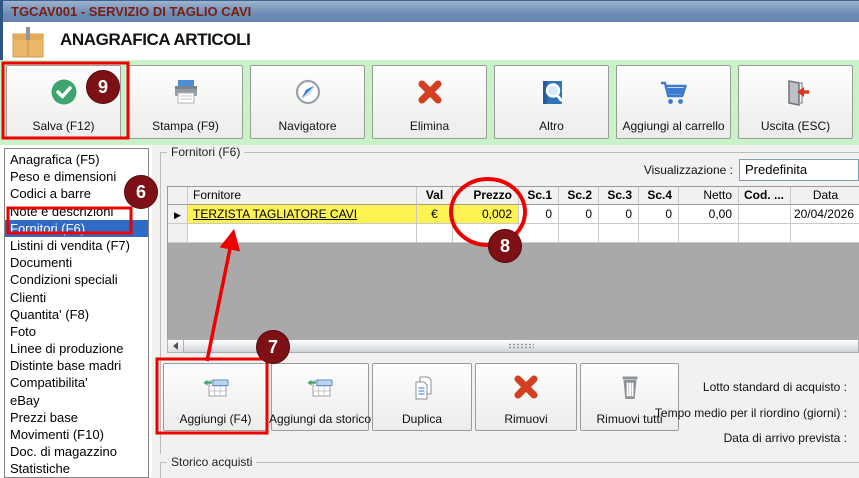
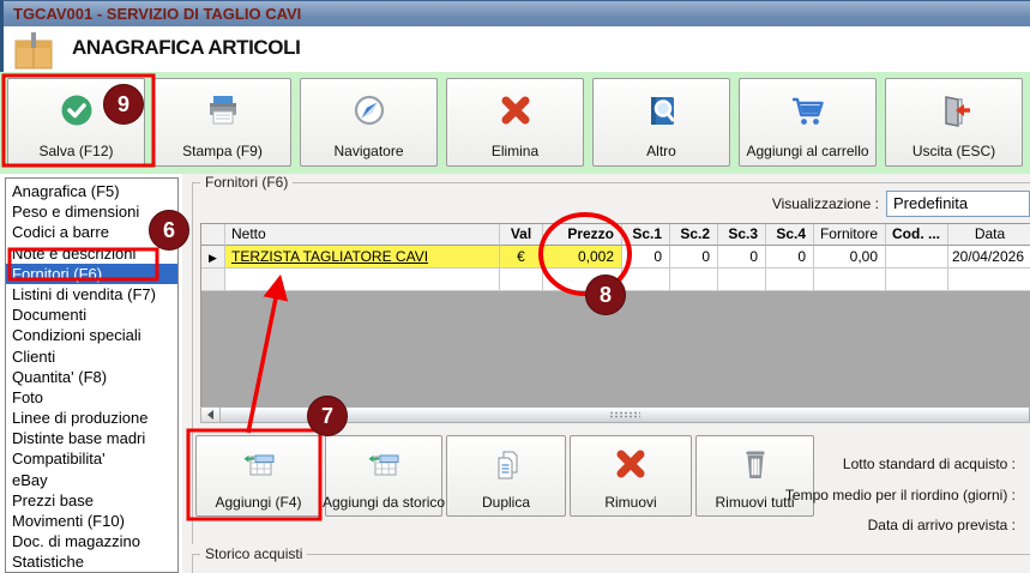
  TGCAV001 - SERVIZIO DI TAGLIO CAVI
  ANAGRAFICA ARTICOLI
  Salva (F12)
  Stampa (F9)
  Navigatore
  Elimina
  Altro
  Aggiungi al carrello
  Uscita (ESC)
  Anagrafica (F5)
  Peso e dimensioni
  Codici a barre
  Note e descrizioni
  Fornitori (F6)
  Listini di vendita (F7)
  Documenti
  Condizioni speciali
  Clienti
  Quantita' (F8)
  Foto
  Linee di produzione
  Distinte base madri
  Compatibilita'
  eBay
  Prezzi base
  Movimenti (F10)
  Doc. di magazzino
  Statistiche
  Fornitori (F6)
  Visualizzazione :
  Predefinita
- Fornitore
+ Netto
  Val
  Prezzo
  Sc.1
  Sc.2
  Sc.3
  Sc.4
- Netto
+ Fornitore
  Cod. ...
  Data
  ▶
  TERZISTA TAGLIATORE CAVI
  €
  0,002
  0
  0
  0
  0
  0,00
  20/04/2026
  Aggiungi (F4)
  Aggiungi da storico
  Duplica
  Rimuovi
  Rimuovi tutti
  Lotto standard di acquisto :
  Tempo medio per il riordino (giorni) :
  Data di arrivo prevista :
  Storico acquisti
  9
  6
  7
  8
